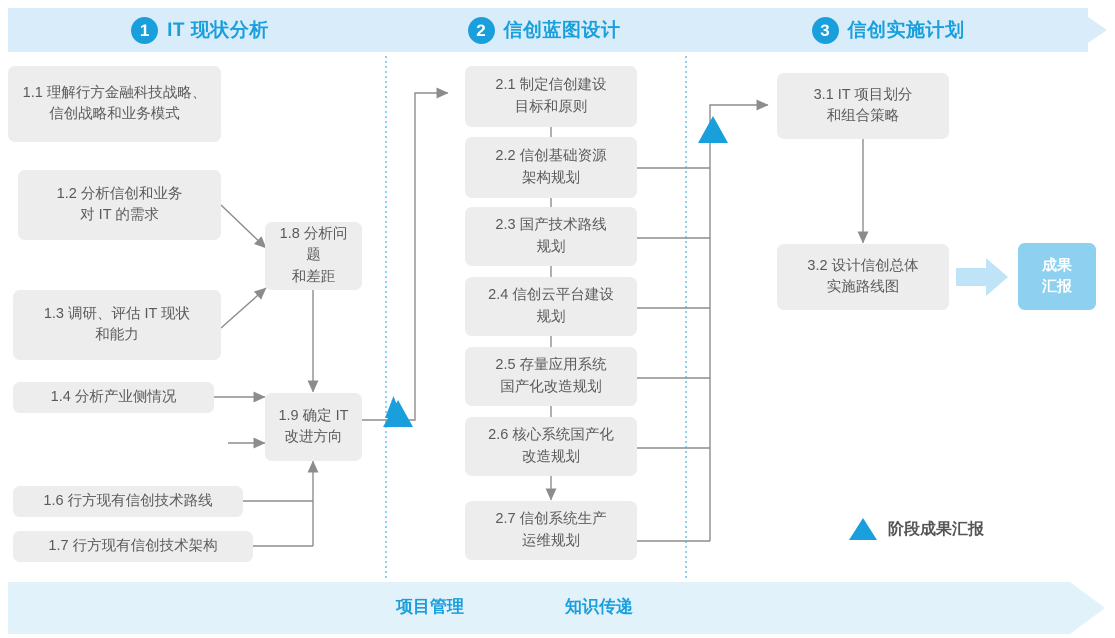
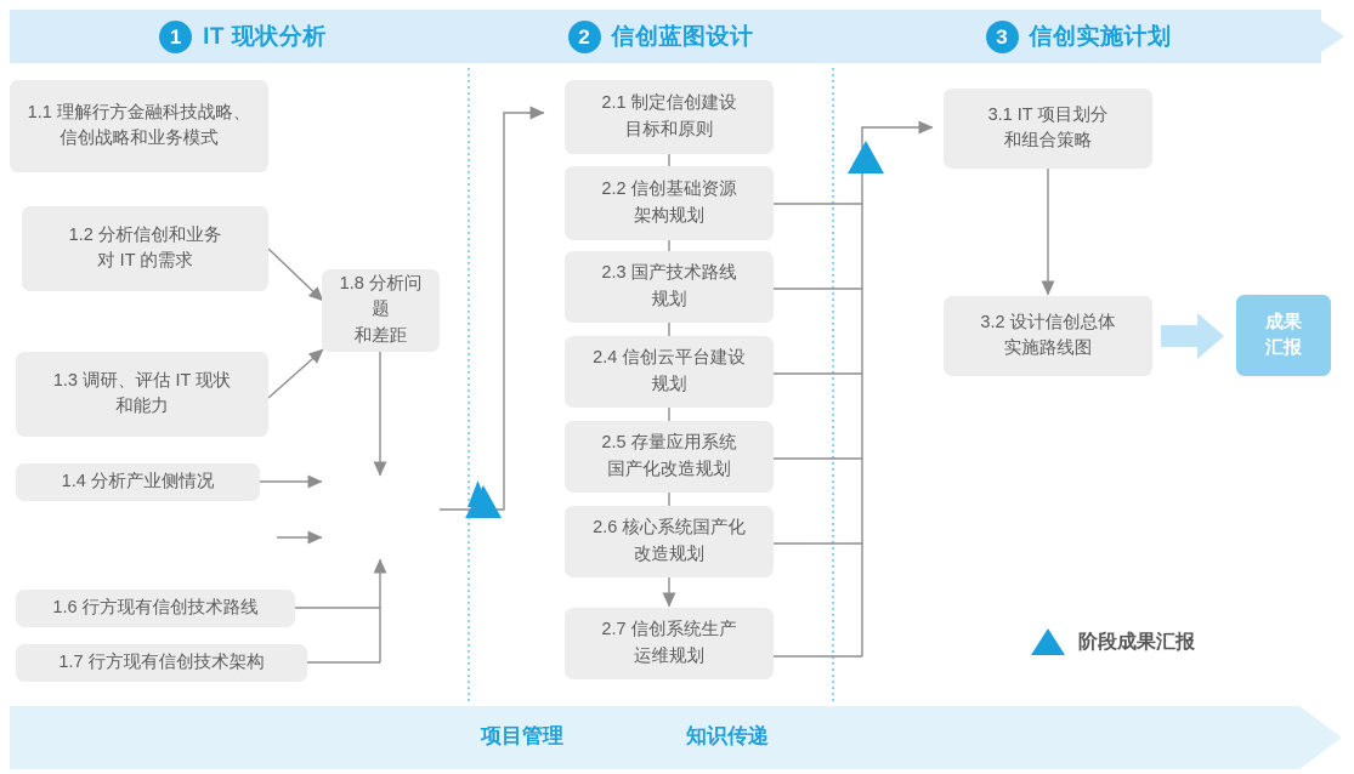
  1
  IT 现状分析
  2
  信创蓝图设计
  3
  信创实施计划
  1.1 理解行方金融科技战略、
  信创战略和业务模式
  1.2 分析信创和业务
  对 IT 的需求
  1.3 调研、评估 IT 现状
  和能力
  1.4 分析产业侧情况
  1.6 行方现有信创技术路线
  1.7 行方现有信创技术架构
  1.8 分析问题
  和差距
- 1.9 确定 IT
- 改进方向
  2.1 制定信创建设
  目标和原则
  2.2 信创基础资源
  架构规划
  2.3 国产技术路线
  规划
  2.4 信创云平台建设
  规划
  2.5 存量应用系统
  国产化改造规划
  2.6 核心系统国产化
  改造规划
  2.7 信创系统生产
  运维规划
  3.1 IT 项目划分
  和组合策略
  3.2 设计信创总体
  实施路线图
  成果
  汇报
  阶段成果汇报
  项目管理
  知识传递
